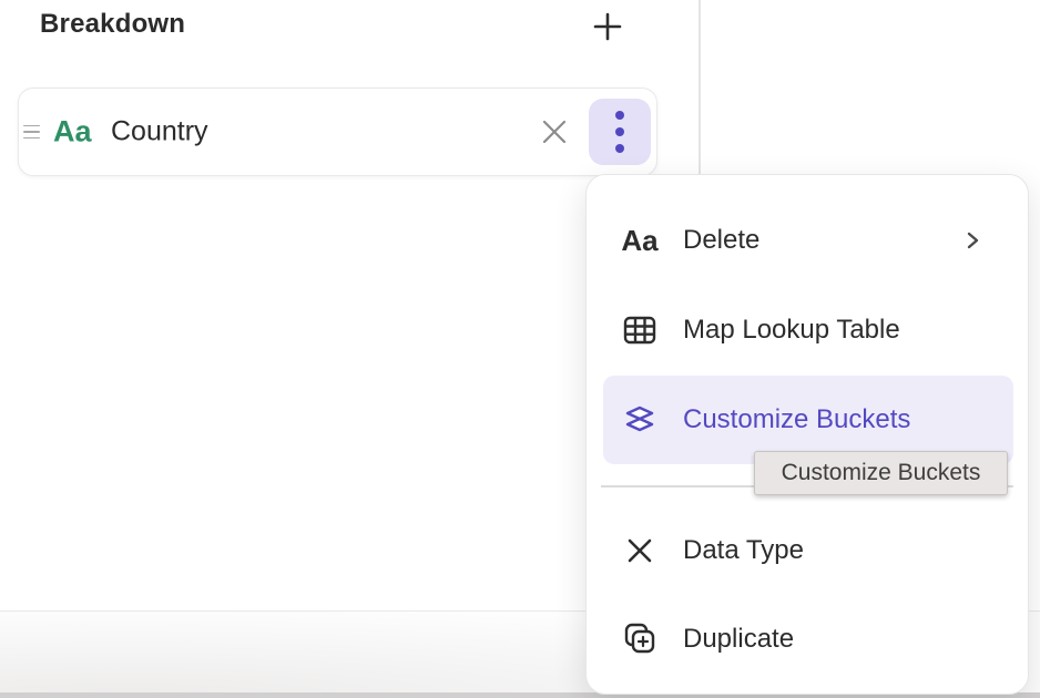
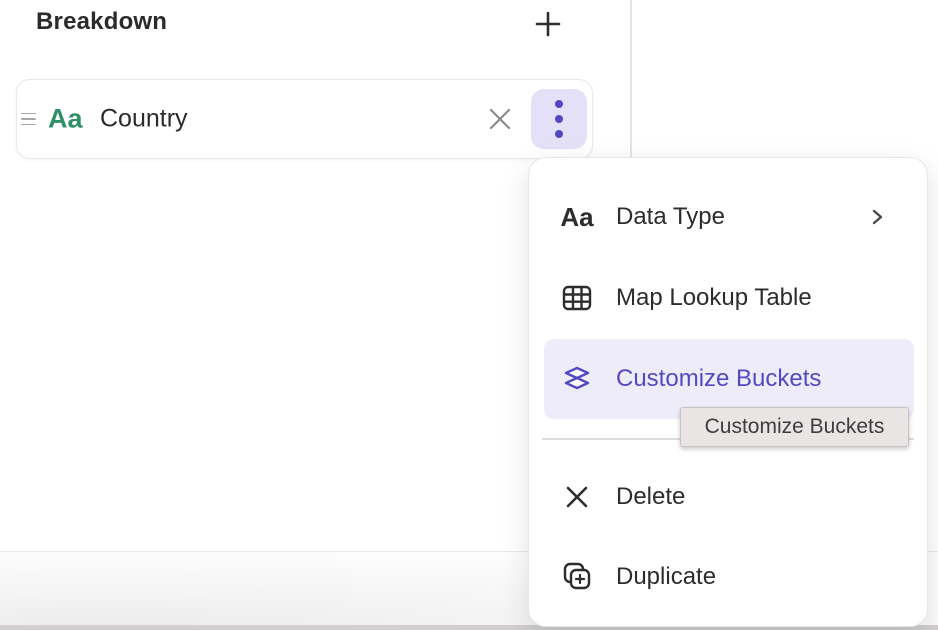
  Breakdown
  Aa
  Country
  Aa
- Delete
+ Data Type
  Map Lookup Table
  Customize Buckets
- Data Type
+ Delete
  Duplicate
  Customize Buckets
